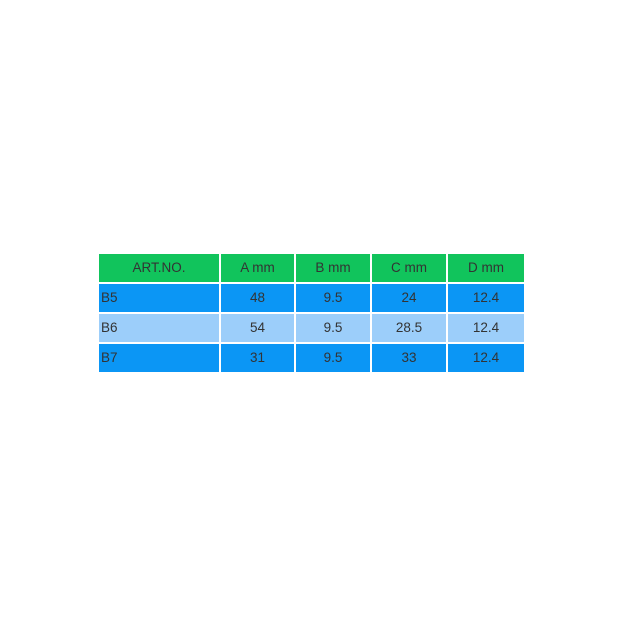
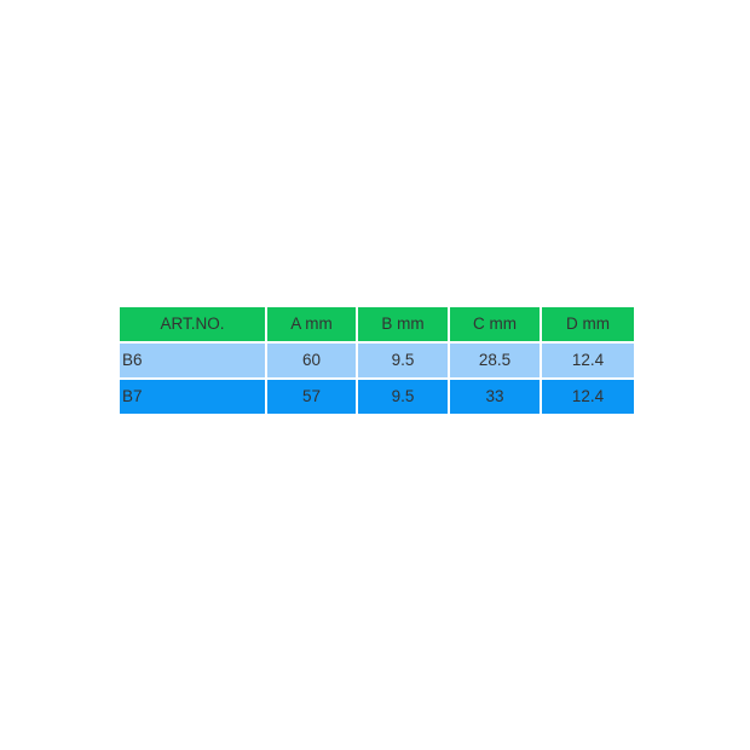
  ART.NO.	A mm	B mm	C mm	D mm
- B5	48	9.5	24	12.4
- B6	54	9.5	28.5	12.4
+ B6	60	9.5	28.5	12.4
- B7	31	9.5	33	12.4
+ B7	57	9.5	33	12.4
